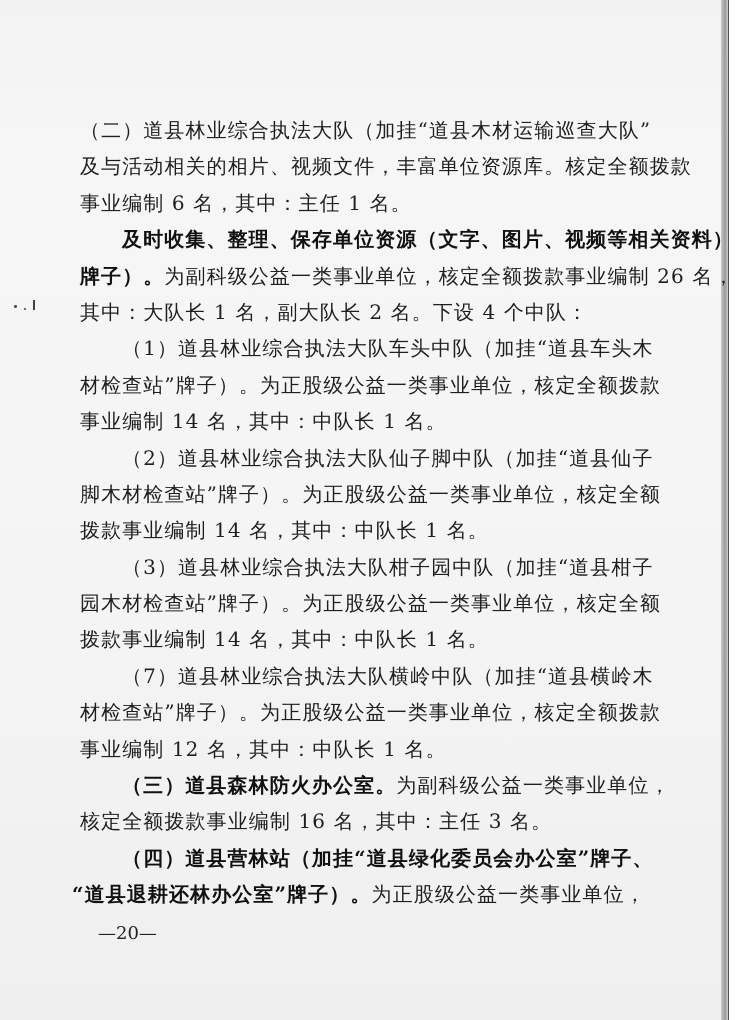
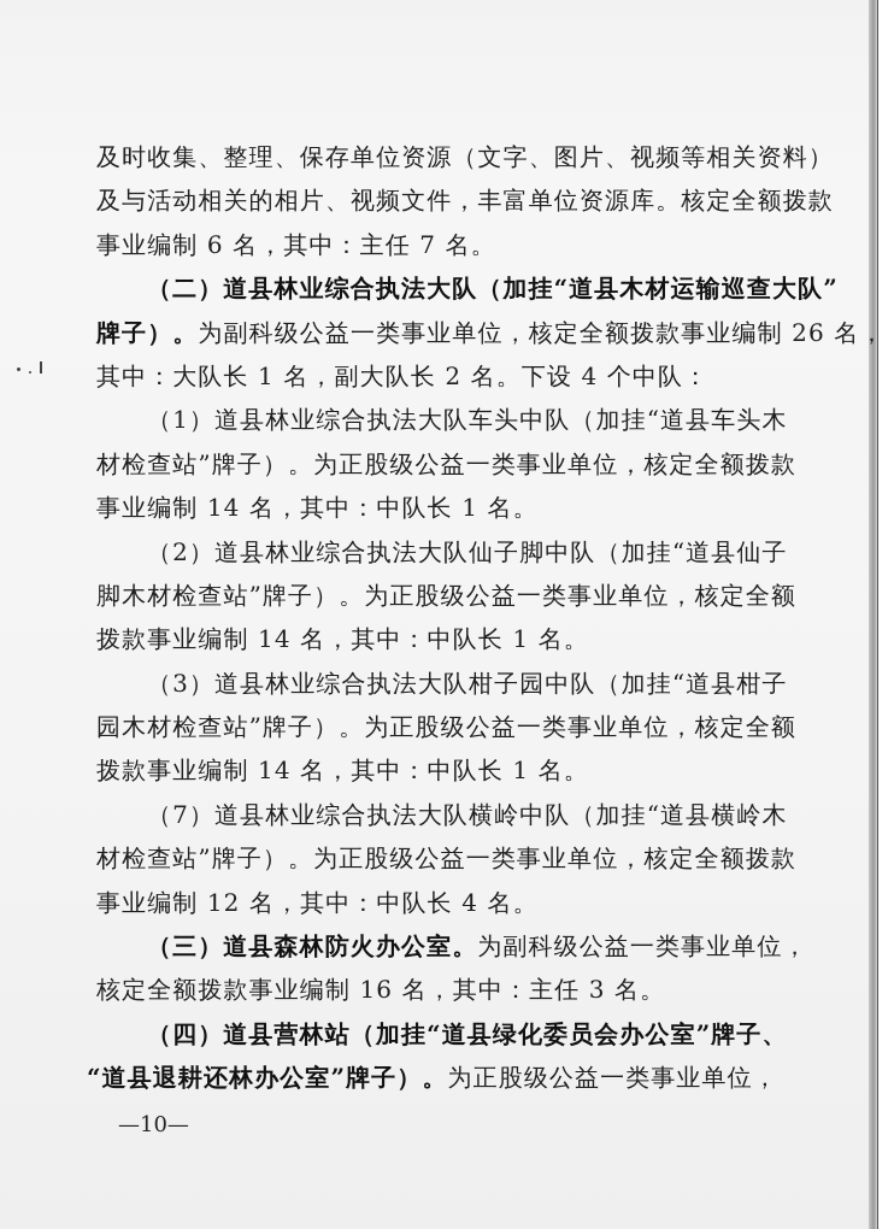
- （二）道县林业综合执法大队（加挂“道县木材运输巡查大队”
+ 及时收集、整理、保存单位资源（文字、图片、视频等相关资料）
  及与活动相关的相片、视频文件，丰富单位资源库。核定全额拨款
- 事业编制 6 名，其中：主任 1 名。
+ 事业编制 6 名，其中：主任 7 名。
- 及时收集、整理、保存单位资源（文字、图片、视频等相关资料）
+ （二）道县林业综合执法大队（加挂“道县木材运输巡查大队”
  牌子）。为副科级公益一类事业单位，核定全额拨款事业编制 26 名，
  其中：大队长 1 名，副大队长 2 名。下设 4 个中队：
  （1）道县林业综合执法大队车头中队（加挂“道县车头木
  材检查站”牌子）。为正股级公益一类事业单位，核定全额拨款
  事业编制 14 名，其中：中队长 1 名。
  （2）道县林业综合执法大队仙子脚中队（加挂“道县仙子
  脚木材检查站”牌子）。为正股级公益一类事业单位，核定全额
  拨款事业编制 14 名，其中：中队长 1 名。
  （3）道县林业综合执法大队柑子园中队（加挂“道县柑子
  园木材检查站”牌子）。为正股级公益一类事业单位，核定全额
  拨款事业编制 14 名，其中：中队长 1 名。
  （7）道县林业综合执法大队横岭中队（加挂“道县横岭木
  材检查站”牌子）。为正股级公益一类事业单位，核定全额拨款
- 事业编制 12 名，其中：中队长 1 名。
+ 事业编制 12 名，其中：中队长 4 名。
  （三）道县森林防火办公室。为副科级公益一类事业单位，
  核定全额拨款事业编制 16 名，其中：主任 3 名。
  （四）道县营林站（加挂“道县绿化委员会办公室”牌子、
  “道县退耕还林办公室”牌子）。为正股级公益一类事业单位，
- —20—
+ —10—
